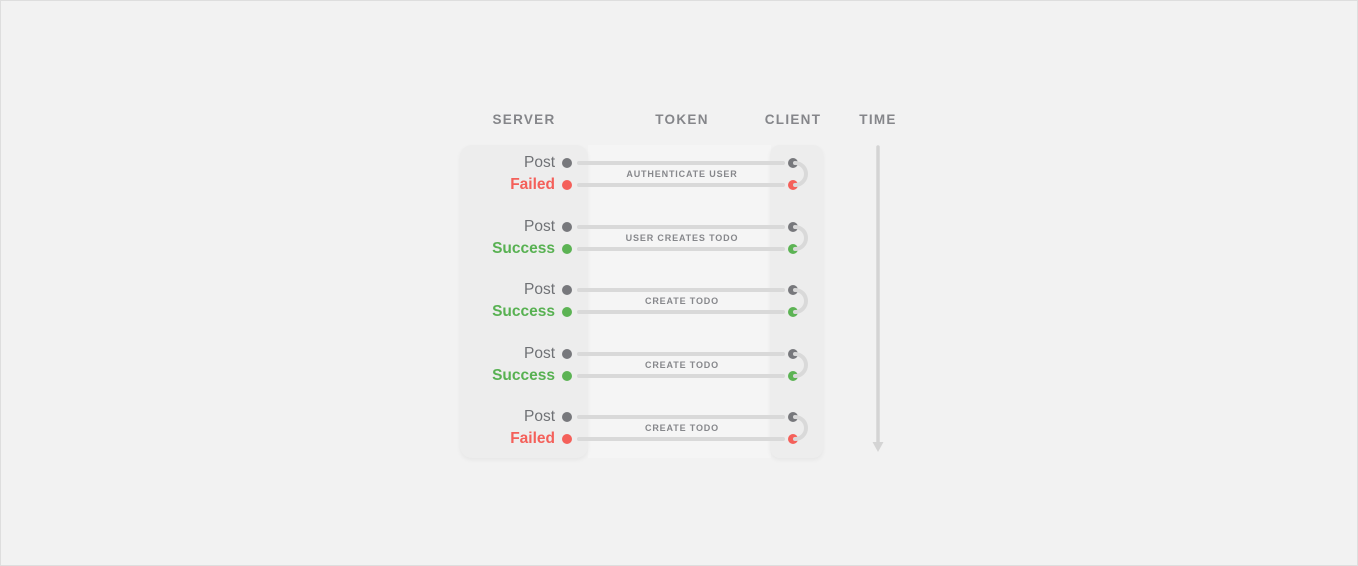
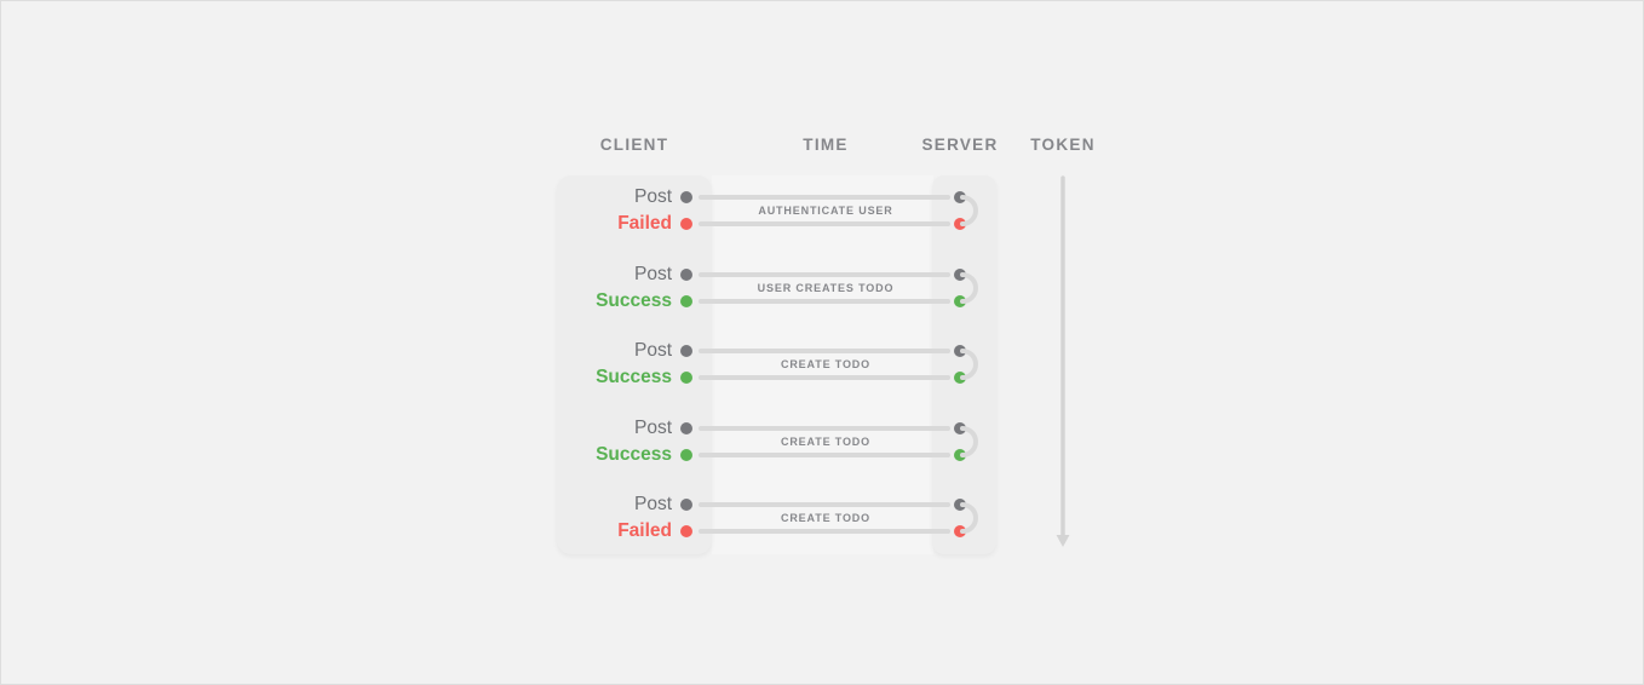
- SERVER
+ CLIENT
- TOKEN
+ TIME
- CLIENT
+ SERVER
- TIME
+ TOKEN
  Post
  Failed
  AUTHENTICATE USER
  Post
  Success
  USER CREATES TODO
  Post
  Success
  CREATE TODO
  Post
  Success
  CREATE TODO
  Post
  Failed
  CREATE TODO
